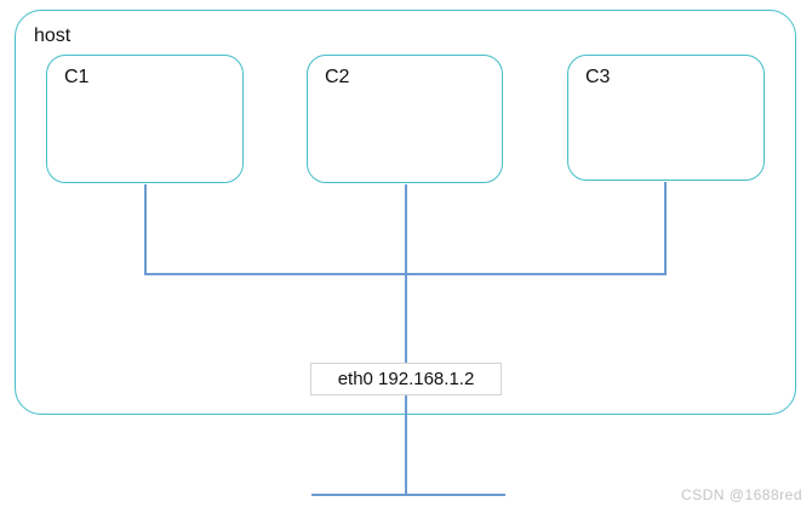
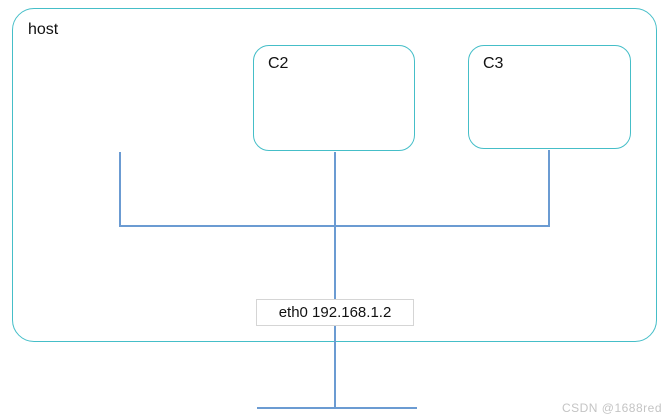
  host
- C1
  C2
  C3
  eth0 192.168.1.2
  CSDN @1688red
